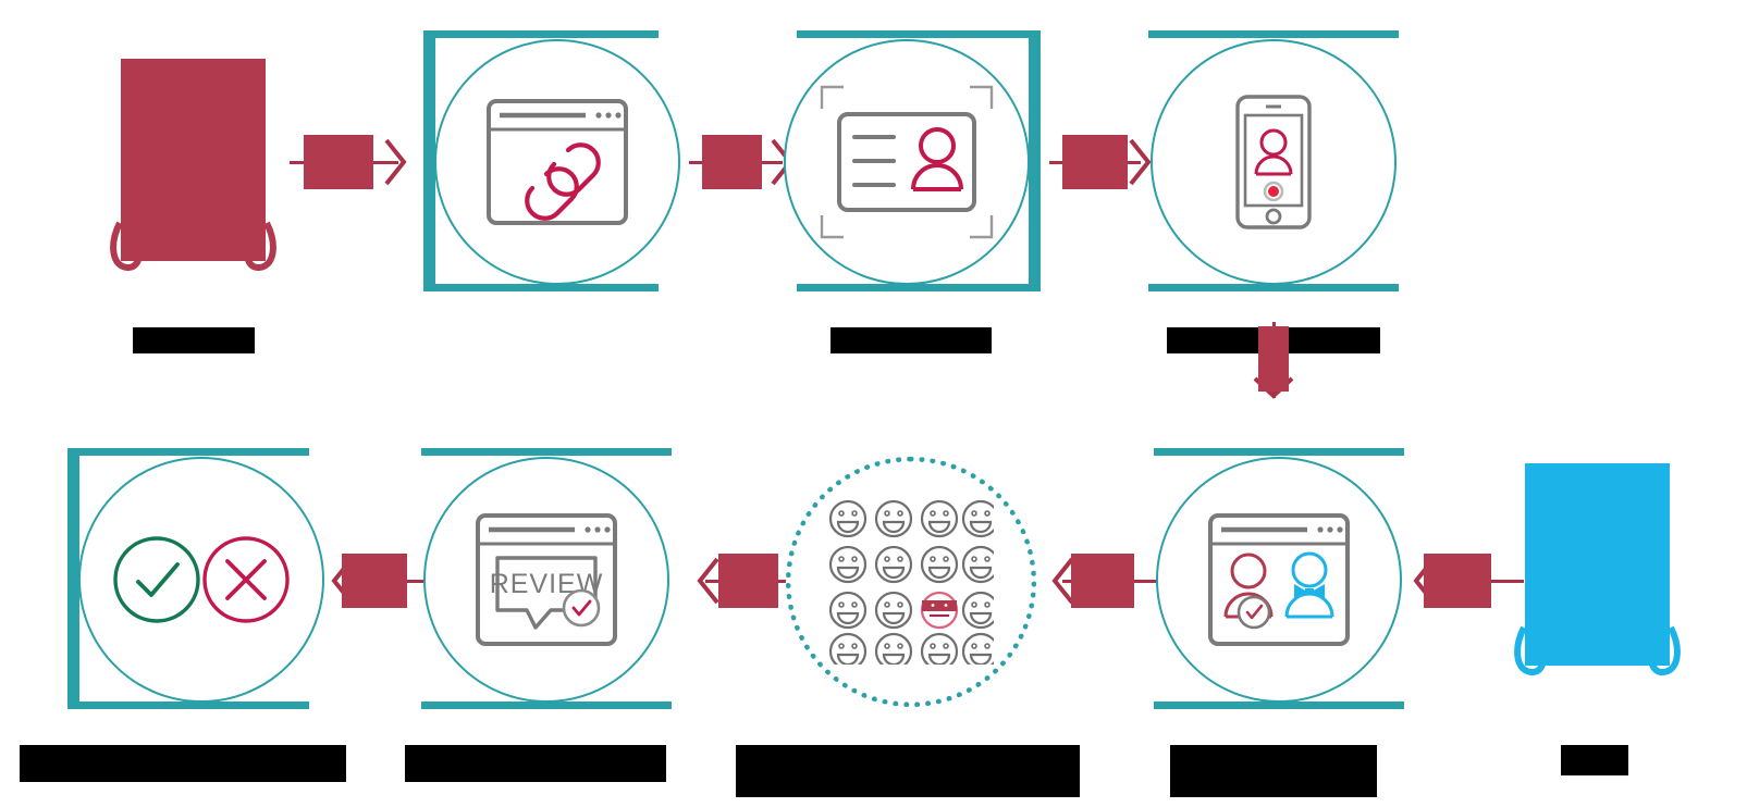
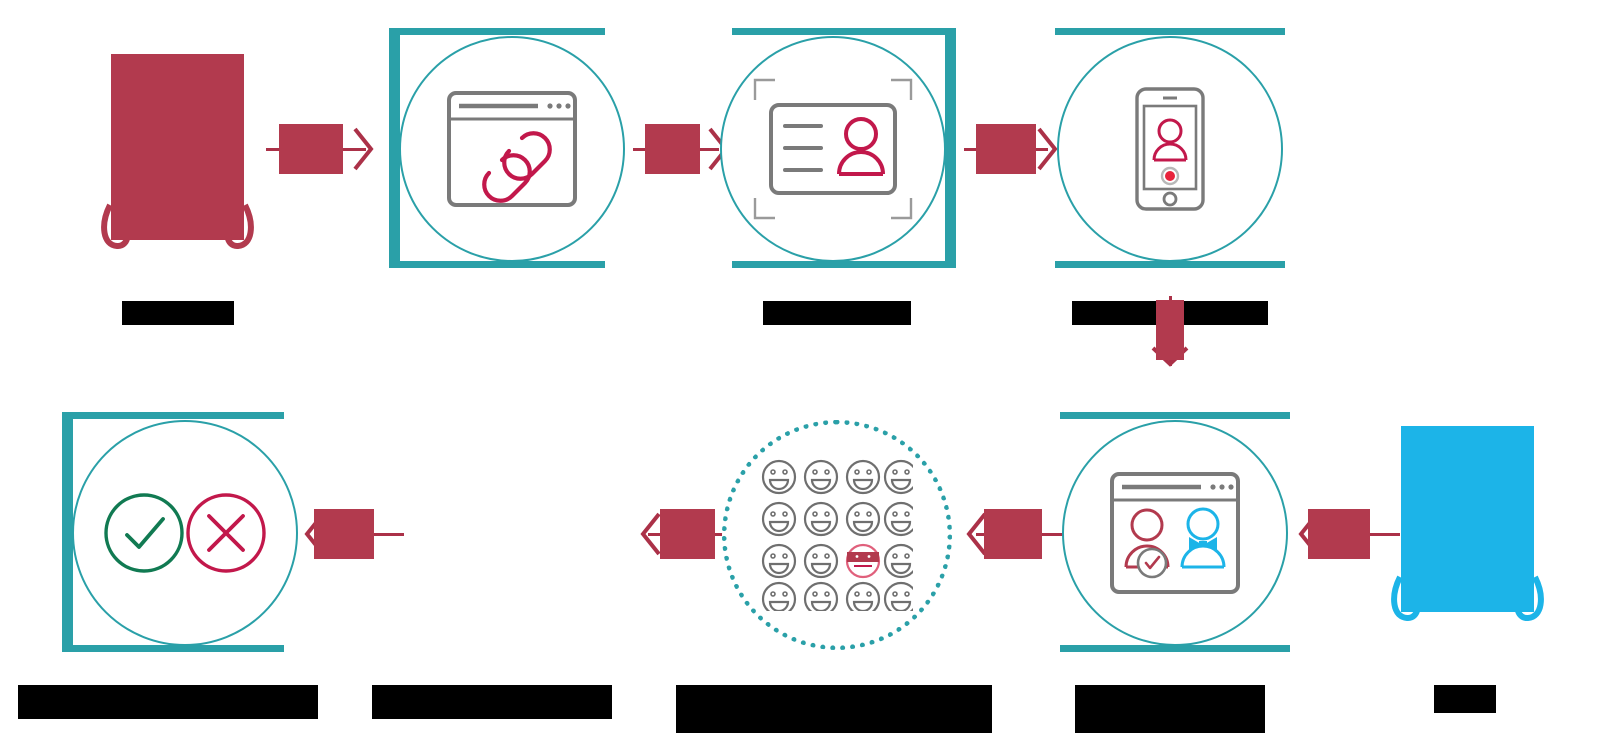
- REVIEW
